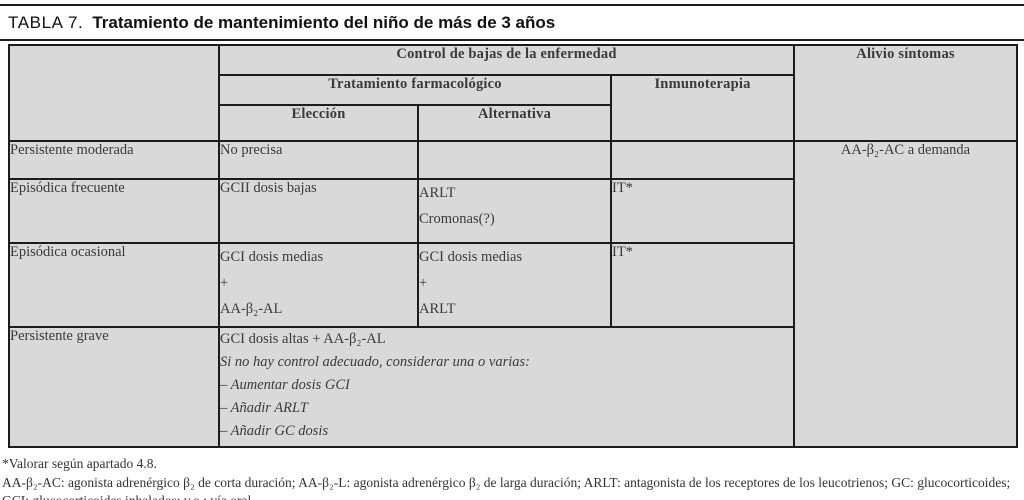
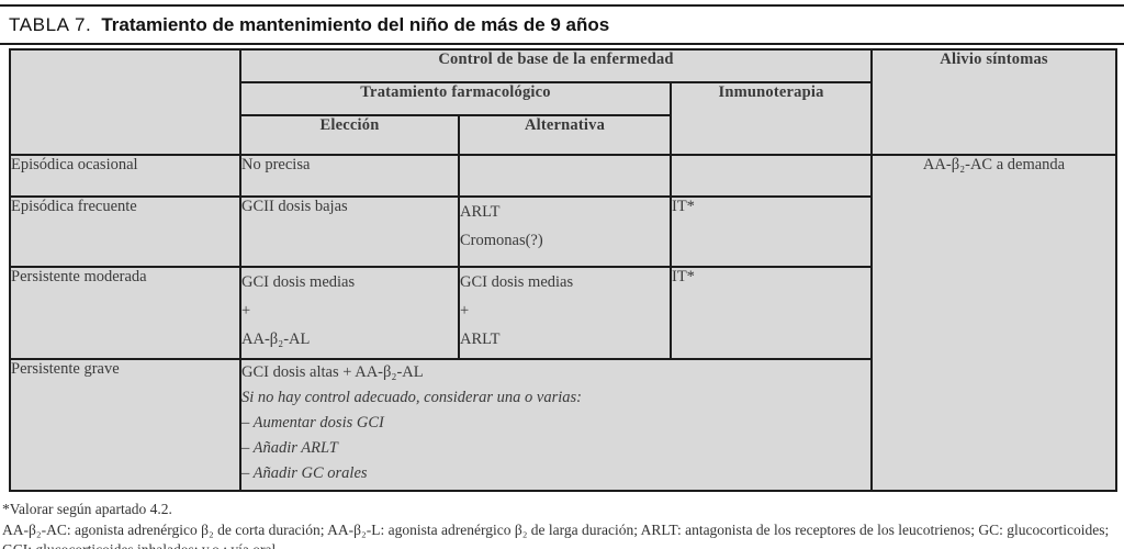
- TABLA 7. Tratamiento de mantenimiento del niño de más de 3 años
+ TABLA 7. Tratamiento de mantenimiento del niño de más de 9 años
- 	Control de bajas de la enfermedad	Alivio síntomas
+ 	Control de base de la enfermedad	Alivio síntomas
  Tratamiento farmacológico	Inmunoterapia
  Elección	Alternativa
- Persistente moderada	No precisa			AA-β₂-AC a demanda
+ Episódica ocasional	No precisa			AA-β₂-AC a demanda
  Episódica frecuente	GCII dosis bajas	ARLT Cromonas(?)	IT*
- Episódica ocasional	GCI dosis medias + AA-β₂-AL	GCI dosis medias + ARLT	IT*
+ Persistente moderada	GCI dosis medias + AA-β₂-AL	GCI dosis medias + ARLT	IT*
- Persistente grave	GCI dosis altas + AA-β₂-AL Si no hay control adecuado, considerar una o varias: – Aumentar dosis GCI – Añadir ARLT – Añadir GC dosis
+ Persistente grave	GCI dosis altas + AA-β₂-AL Si no hay control adecuado, considerar una o varias: – Aumentar dosis GCI – Añadir ARLT – Añadir GC orales
- *Valorar según apartado 4.8.
+ *Valorar según apartado 4.2.
  AA-β₂-AC: agonista adrenérgico β₂ de corta duración; AA-β₂-L: agonista adrenérgico β₂ de larga duración; ARLT: antagonista de los receptores de los leucotrienos; GC: glucocorticoides;
